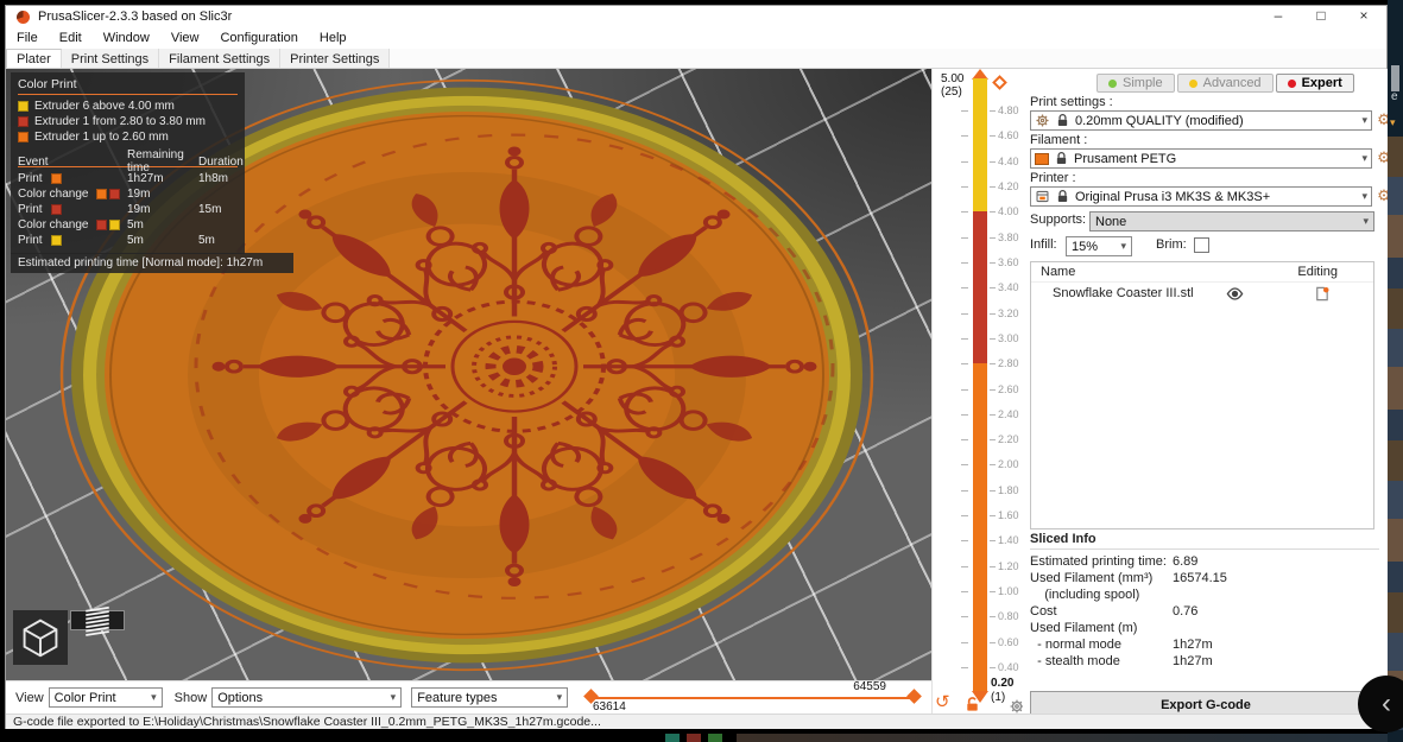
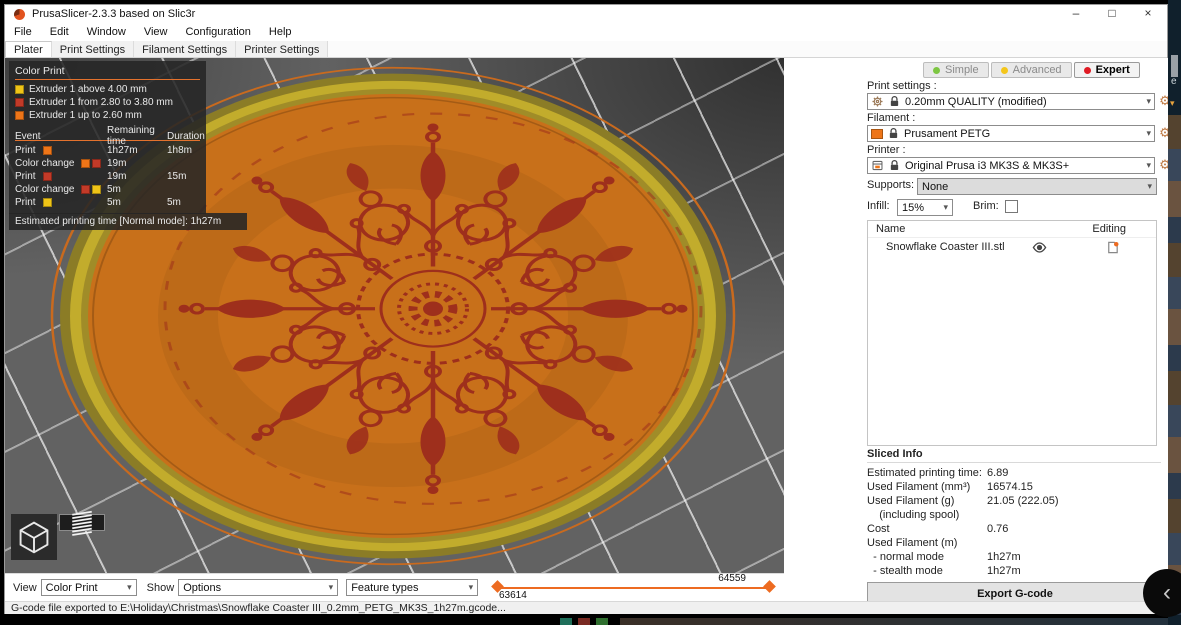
  PrusaSlicer-2.3.3 based on Slic3r
  –
  □
  ×
  File
  Edit
  Window
  View
  Configuration
  Help
  Plater
  Print Settings
  Filament Settings
  Printer Settings
  Color Print
- Extruder 6 above 4.00 mm
+ Extruder 1 above 4.00 mm
  Extruder 1 from 2.80 to 3.80 mm
  Extruder 1 up to 2.60 mm
  Event
  Remaining time
  Duration
  Print
  1h27m
  1h8m
  Color change
  19m
  Print
  19m
  15m
  Color change
  5m
  Print
  5m
  5m
  Estimated printing time [Normal mode]: 1h27m
- 5.00
- (25)
- 4.80
- 4.60
- 4.40
- 4.20
- 4.00
- 3.80
- 3.60
- 3.40
- 3.20
- 3.00
- 2.80
- 2.60
- 2.40
- 2.20
- 2.00
- 1.80
- 1.60
- 1.40
- 1.20
- 1.00
- 0.80
- 0.60
- 0.40
- 0.20
- (1)
- ↺
  Simple
  Advanced
  Expert
  Print settings :
  0.20mm QUALITY (modified)
  ▾
  ⚙
  Filament :
  Prusament PETG
  ▾
  ⚙
  Printer :
  Original Prusa i3 MK3S & MK3S+
  ▾
  ⚙
  Supports:
  None
  ▾
  Infill:
  15%
  ▾
  Brim:
  Name
  Editing
  Snowflake Coaster III.stl
  Sliced Info
  Estimated printing time:
  6.89
  Used Filament (mm³)
  16574.15
+ Used Filament (g)
+ 21.05 (222.05)
  (including spool)
  Cost
  0.76
  Used Filament (m)
  - normal mode
  1h27m
  - stealth mode
  1h27m
  Export G-code
  View
  Color Print
  ▾
  Show
  Options
  ▾
  Feature types
  ▾
  64559
  63614
  G-code file exported to E:\Holiday\Christmas\Snowflake Coaster III_0.2mm_PETG_MK3S_1h27m.gcode...
  e
  ▾
  ‹
